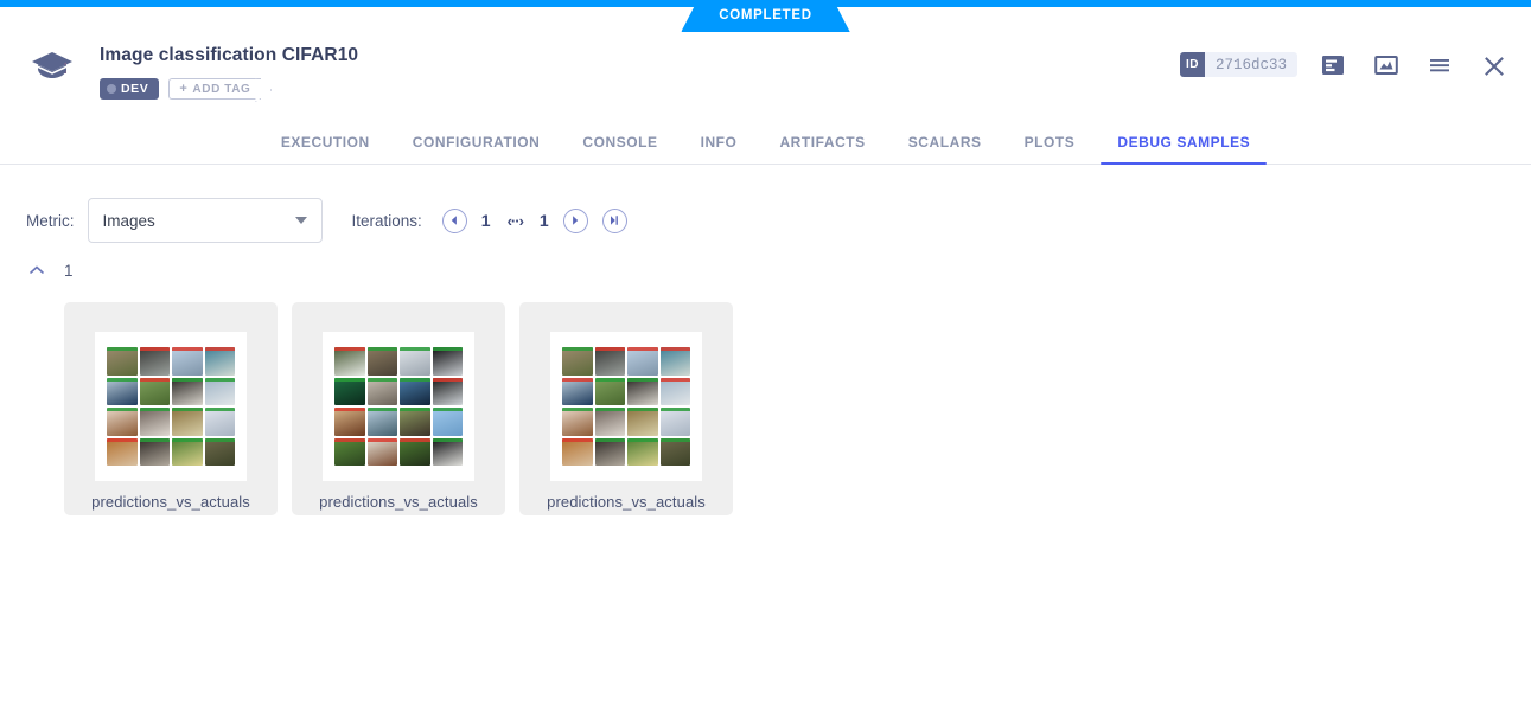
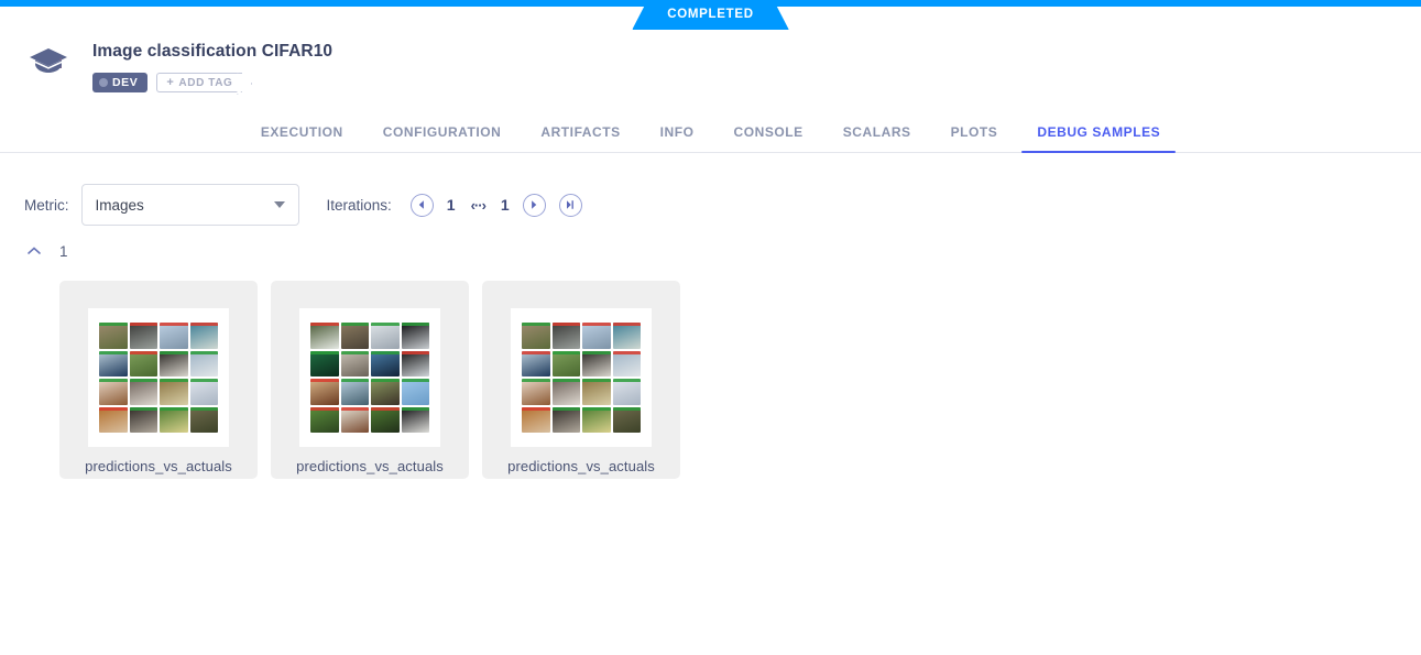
  COMPLETED
  Image classification CIFAR10
  DEV
  +
  ADD TAG
- ID
- 2716dc33
  EXECUTION
  CONFIGURATION
- CONSOLE
+ ARTIFACTS
  INFO
- ARTIFACTS
+ CONSOLE
  SCALARS
  PLOTS
  DEBUG SAMPLES
  Metric:
  Images
  Iterations:
  1
  ‹··›
  1
  1
  predictions_vs_actuals
  predictions_vs_actuals
  predictions_vs_actuals
